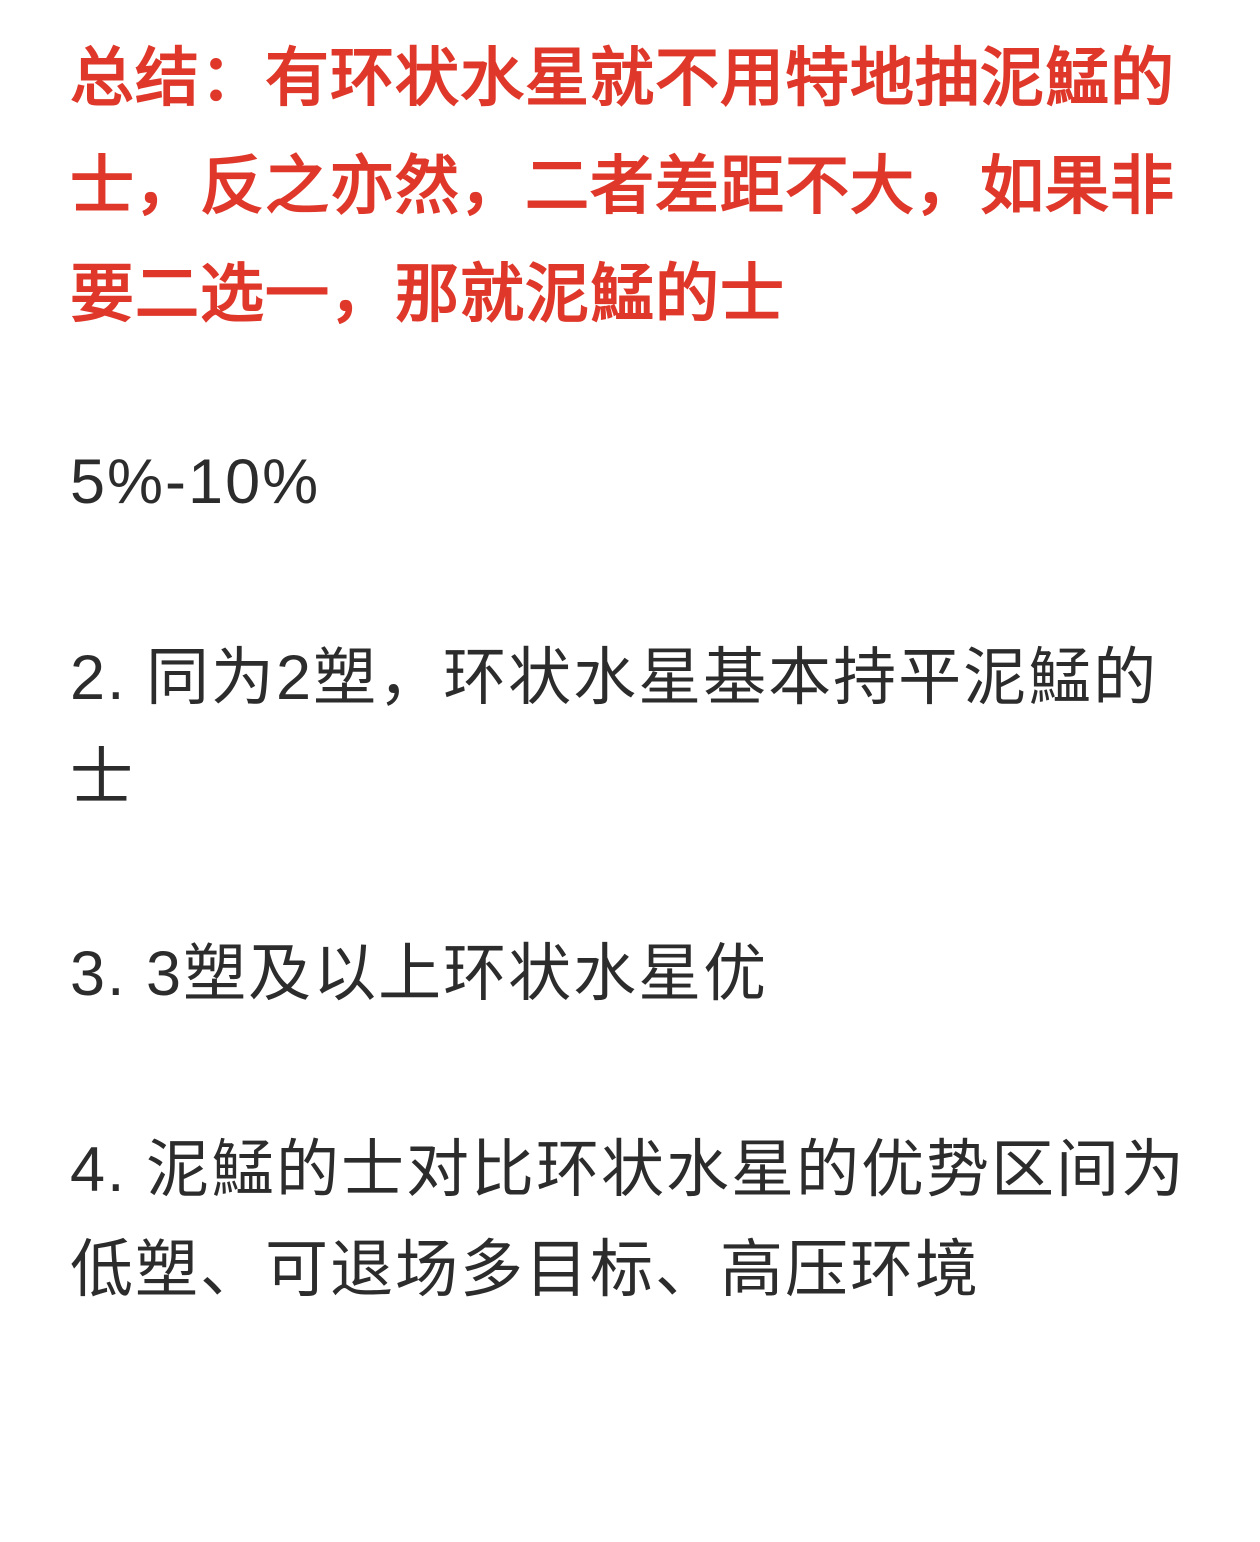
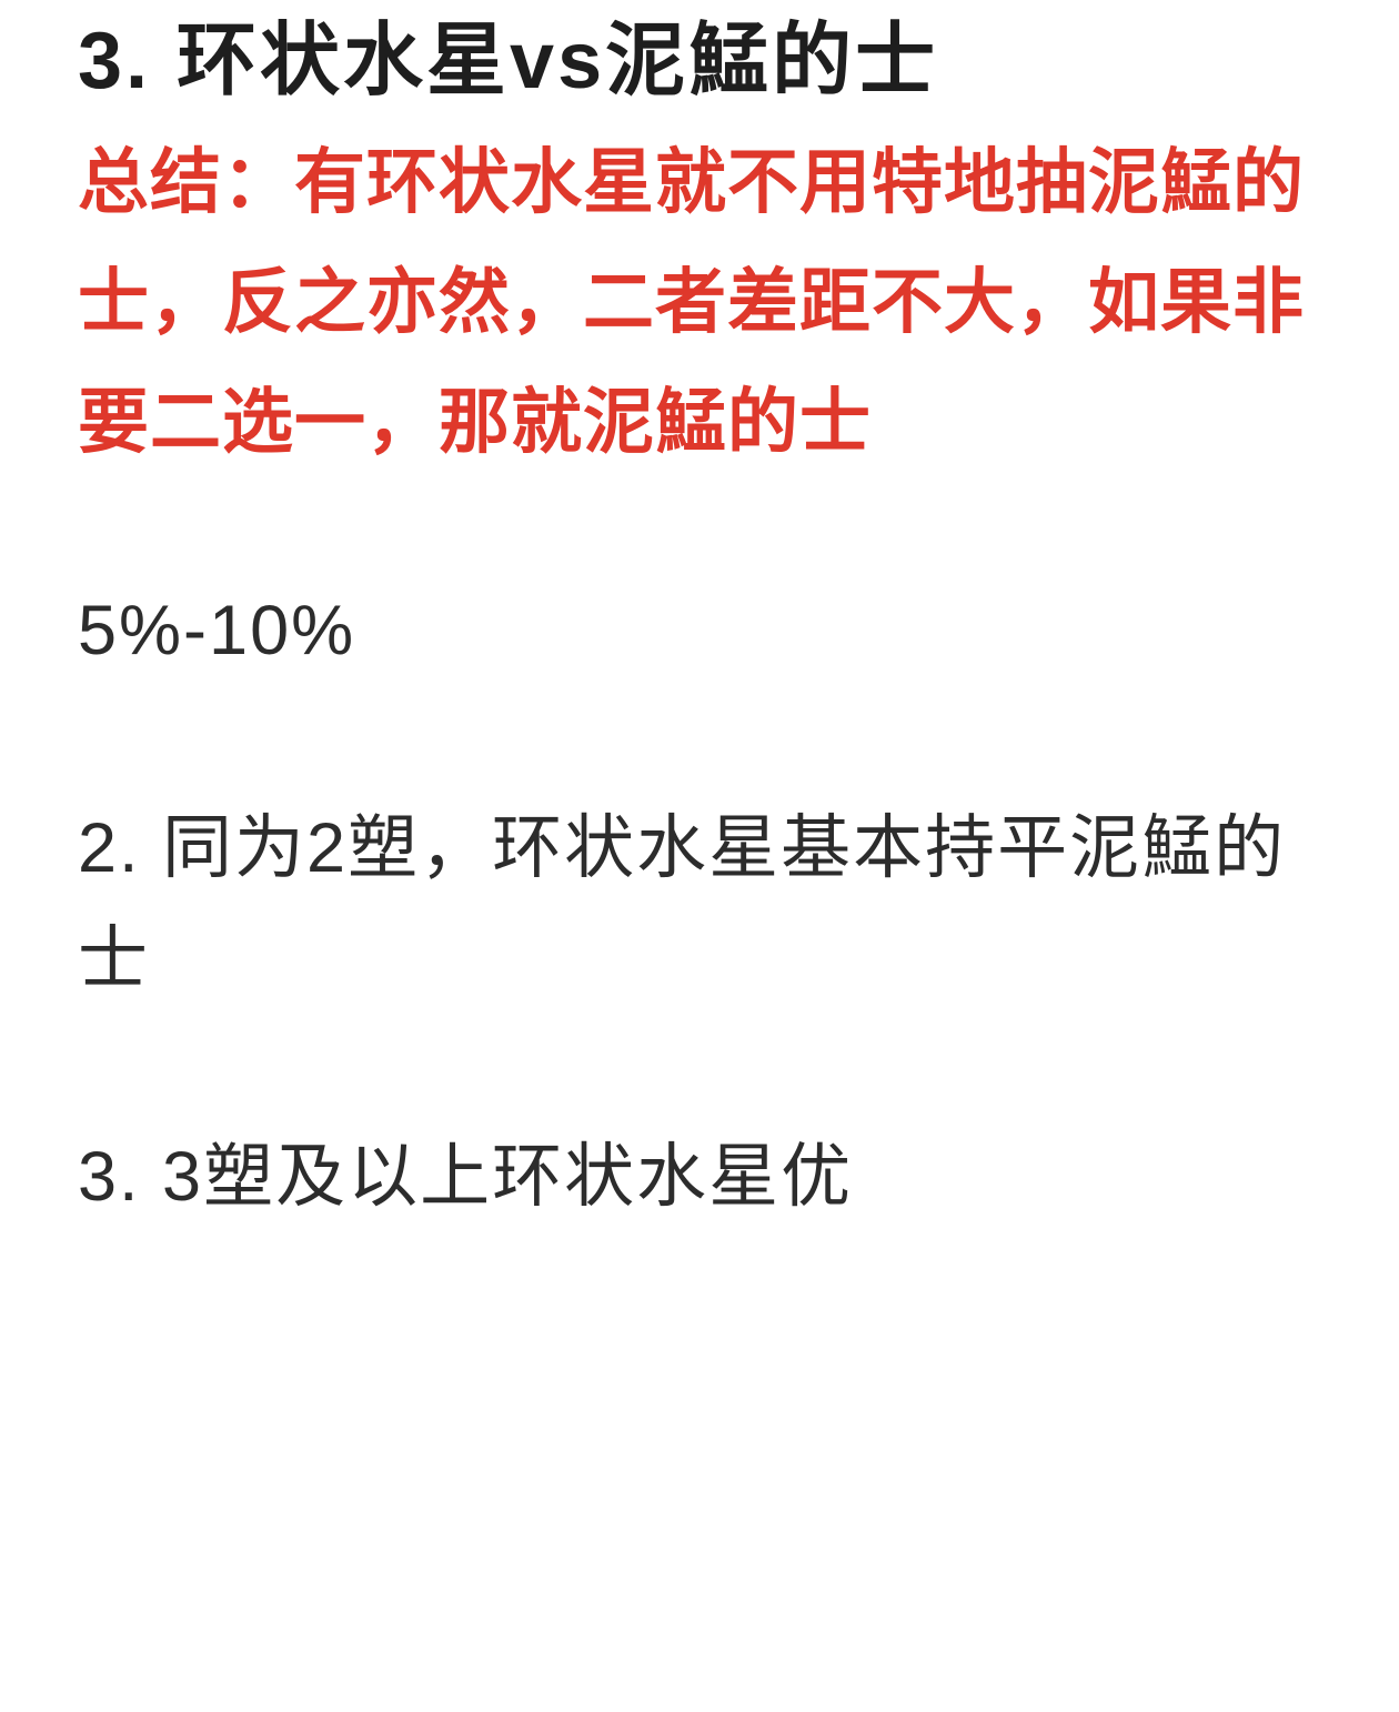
+ 3. 环状水星vs泥鯭的士
  总结：有环状水星就不用特地抽泥鯭的
  士，反之亦然，二者差距不大，如果非
  要二选一，那就泥鯭的士
  5%-10%
  2. 同为2塑，环状水星基本持平泥鯭的
  士
  3. 3塑及以上环状水星优
- 4. 泥鯭的士对比环状水星的优势区间为
- 低塑、可退场多目标、高压环境
